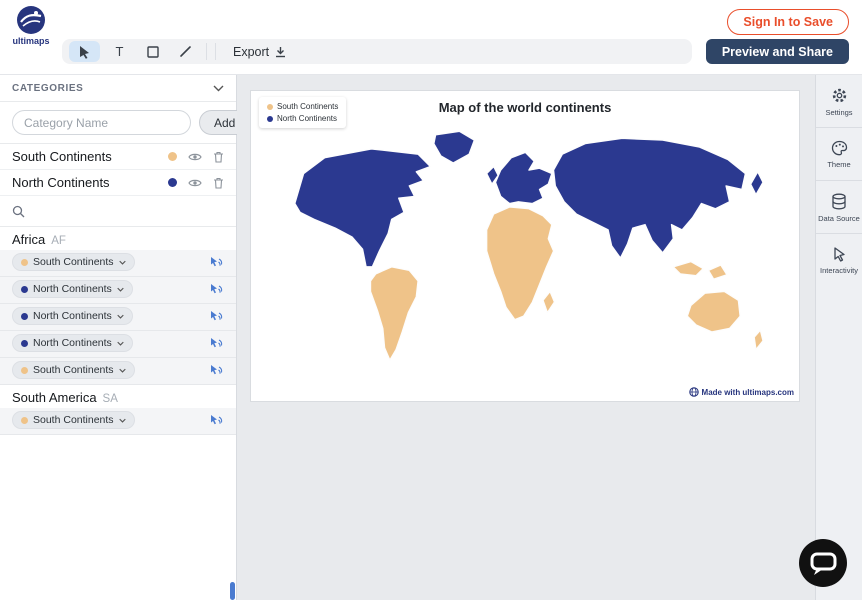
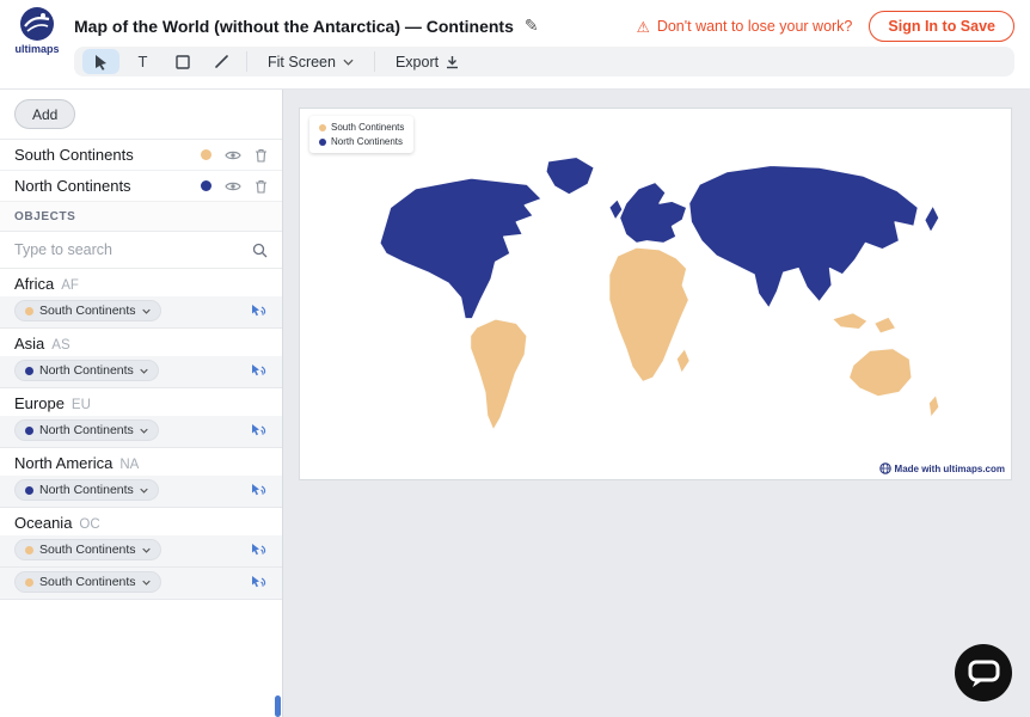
  ultimaps
+ Map of the World (without the Antarctica) — Continents
+ ✎
+ ⚠
+ Don't want to lose your work?
  Sign In to Save
  T
+ Fit Screen
  Export
- Preview and Share
- CATEGORIES
- Category Name
  Add
  South Continents
  North Continents
+ OBJECTS
+ Type to search
  Africa
  AF
  South Continents
+ Asia
+ AS
  North Continents
+ Europe
+ EU
  North Continents
+ North America
+ NA
  North Continents
+ Oceania
+ OC
  South Continents
- South America
- SA
  South Continents
- Map of the world continents
  South Continents
  North Continents
  Made with ultimaps.com
- Settings
- Theme
- Data Source
- Interactivity
